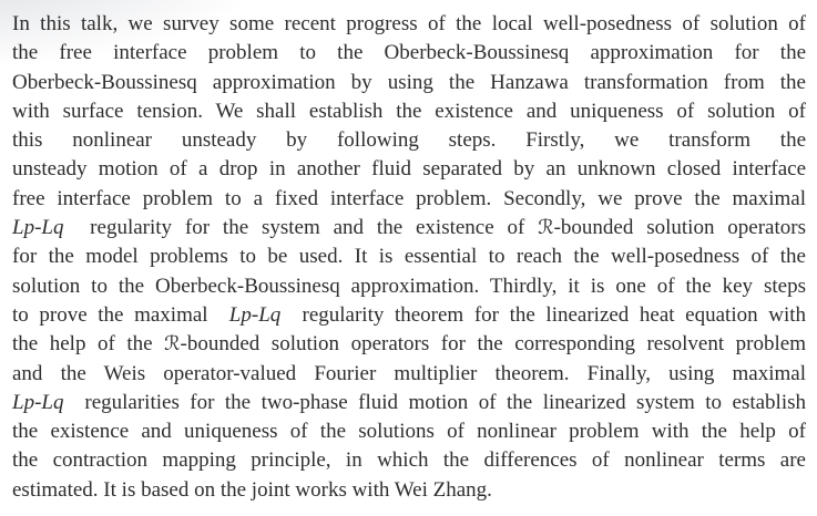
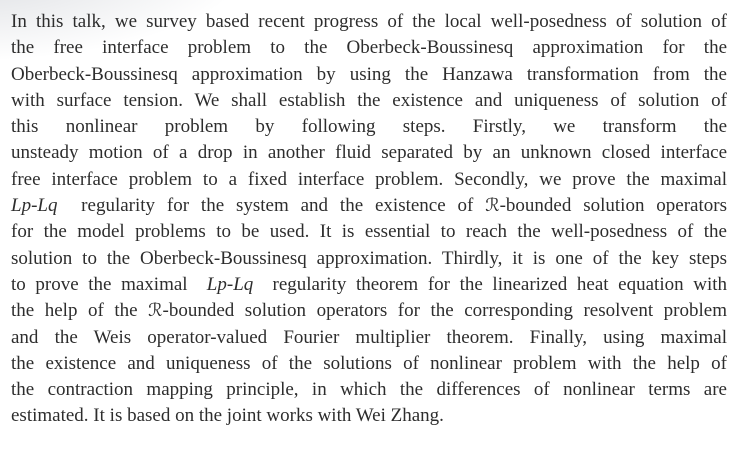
- In this talk, we survey some recent progress of the local well-posedness of solution of
+ In this talk, we survey based recent progress of the local well-posedness of solution of
  the free interface problem to the Oberbeck-Boussinesq approximation for the
  Oberbeck-Boussinesq approximation by using the Hanzawa transformation from the
  with surface tension. We shall establish the existence and uniqueness of solution of
- this nonlinear unsteady by following steps. Firstly, we transform the
+ this nonlinear problem by following steps. Firstly, we transform the
  unsteady motion of a drop in another fluid separated by an unknown closed interface
  free interface problem to a fixed interface problem. Secondly, we prove the maximal
  Lp-Lq regularity for the system and the existence of ℛ-bounded solution operators
  for the model problems to be used. It is essential to reach the well-posedness of the
  solution to the Oberbeck-Boussinesq approximation. Thirdly, it is one of the key steps
  to prove the maximal Lp-Lq regularity theorem for the linearized heat equation with
  the help of the ℛ-bounded solution operators for the corresponding resolvent problem
  and the Weis operator-valued Fourier multiplier theorem. Finally, using maximal
- Lp-Lq regularities for the two-phase fluid motion of the linearized system to establish
  the existence and uniqueness of the solutions of nonlinear problem with the help of
  the contraction mapping principle, in which the differences of nonlinear terms are
  estimated. It is based on the joint works with Wei Zhang.
